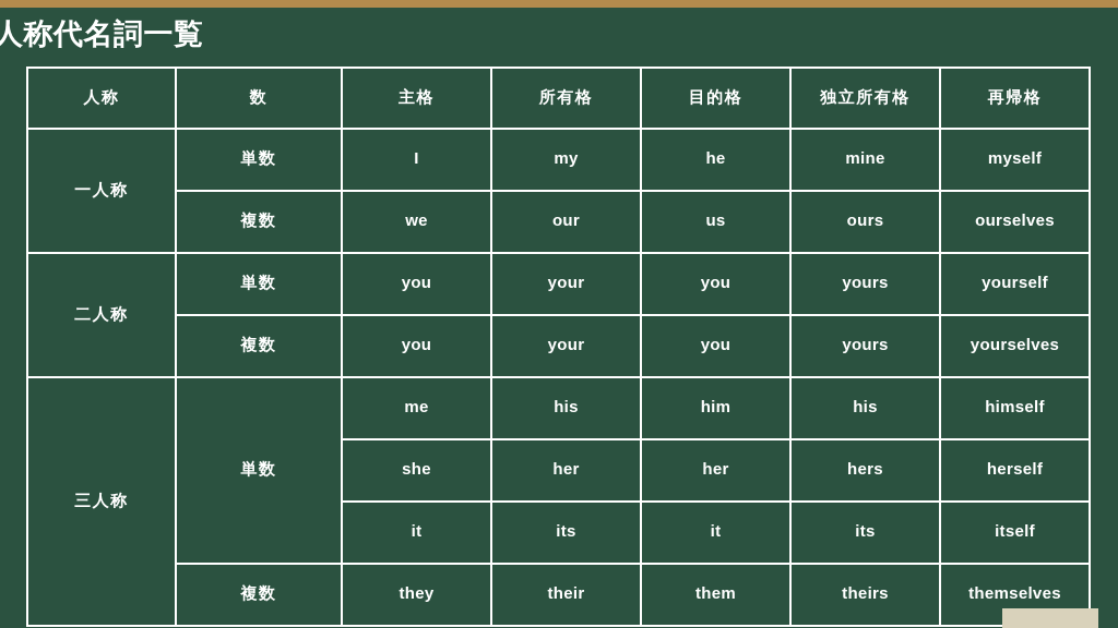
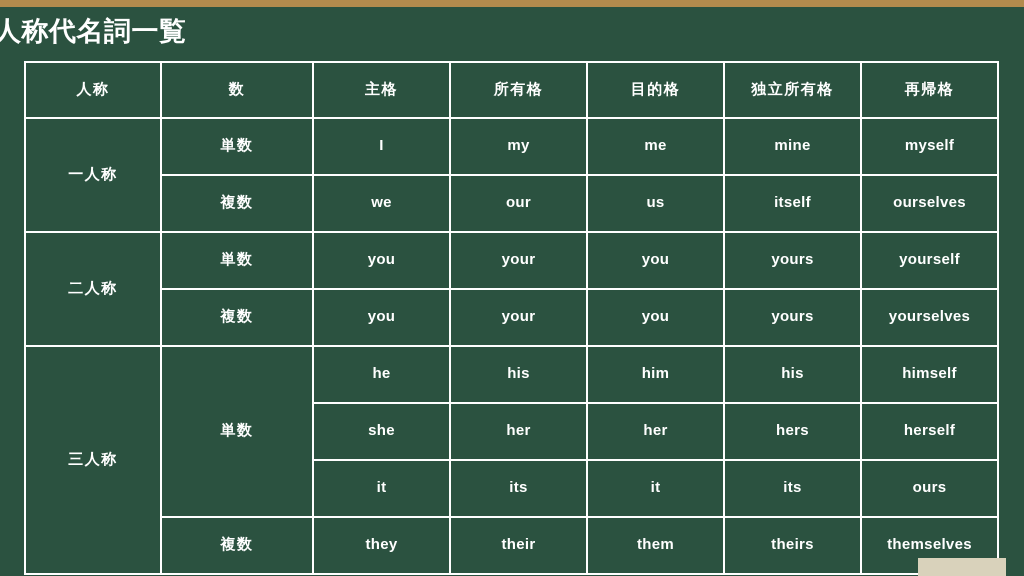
  人称代名詞一覧
  人称	数	主格	所有格	目的格	独立所有格	再帰格
- 一人称	単数	I	my	he	mine	myself
+ 一人称	単数	I	my	me	mine	myself
- 複数	we	our	us	ours	ourselves
+ 複数	we	our	us	itself	ourselves
  二人称	単数	you	your	you	yours	yourself
  複数	you	your	you	yours	yourselves
- 三人称	単数	me	his	him	his	himself
+ 三人称	単数	he	his	him	his	himself
  she	her	her	hers	herself
- it	its	it	its	itself
+ it	its	it	its	ours
  複数	they	their	them	theirs	themselves
